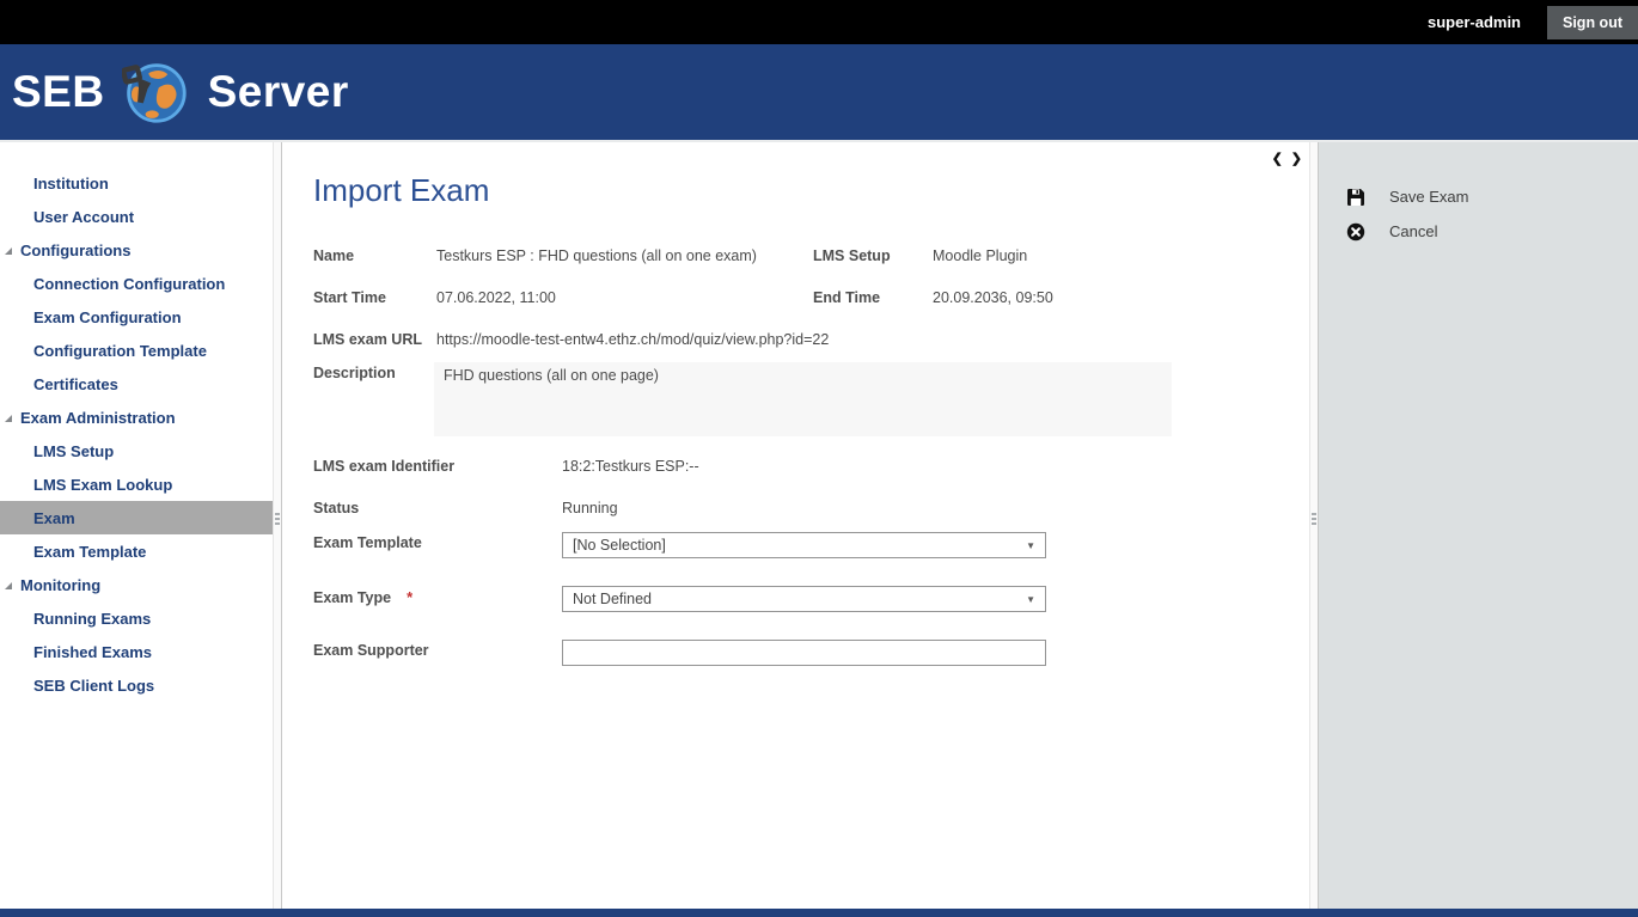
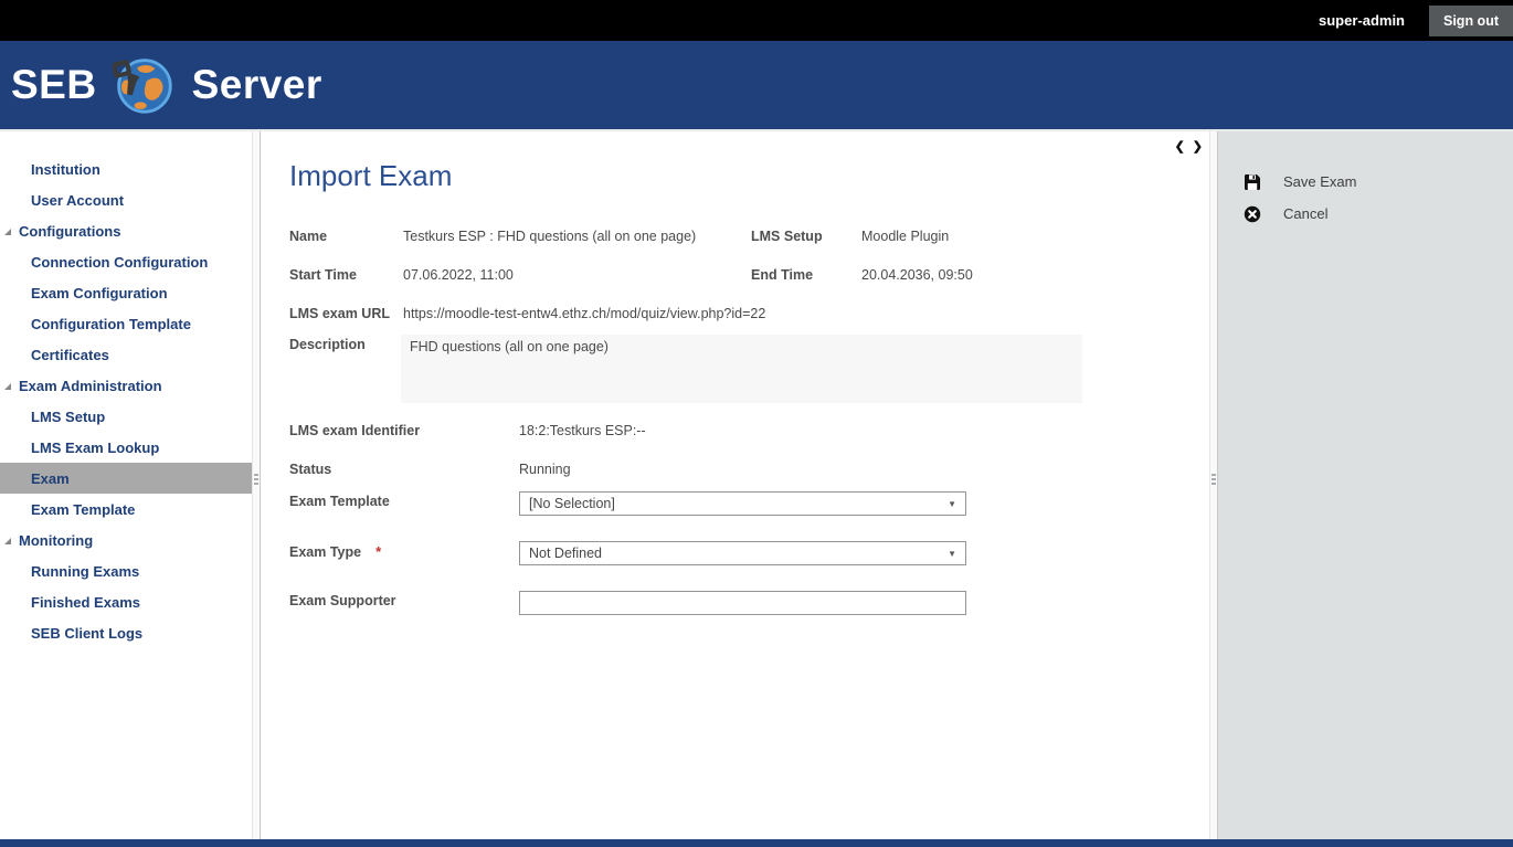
  super-admin
  Sign out
  SEB
  Server
  Institution
  User Account
  Configurations
  Connection Configuration
  Exam Configuration
  Configuration Template
  Certificates
  Exam Administration
  LMS Setup
  LMS Exam Lookup
  Exam
  Exam Template
  Monitoring
  Running Exams
  Finished Exams
  SEB Client Logs
  ❮
  ❯
  Import Exam
  Name
- Testkurs ESP : FHD questions (all on one exam)
+ Testkurs ESP : FHD questions (all on one page)
  LMS Setup
  Moodle Plugin
  Start Time
  07.06.2022, 11:00
  End Time
- 20.09.2036, 09:50
+ 20.04.2036, 09:50
  LMS exam URL
  https://moodle-test-entw4.ethz.ch/mod/quiz/view.php?id=22
  Description
  FHD questions (all on one page)
  LMS exam Identifier
  18:2:Testkurs ESP:--
  Status
  Running
  Exam Template
  [No Selection]
  ▼
  Exam Type *
  Not Defined
  ▼
  Exam Supporter
  Save Exam
  Cancel
